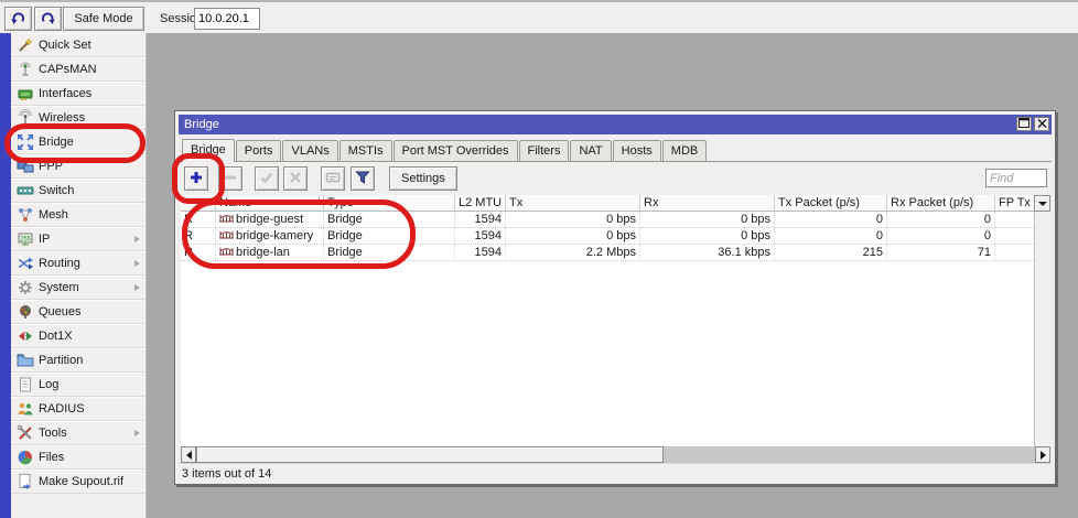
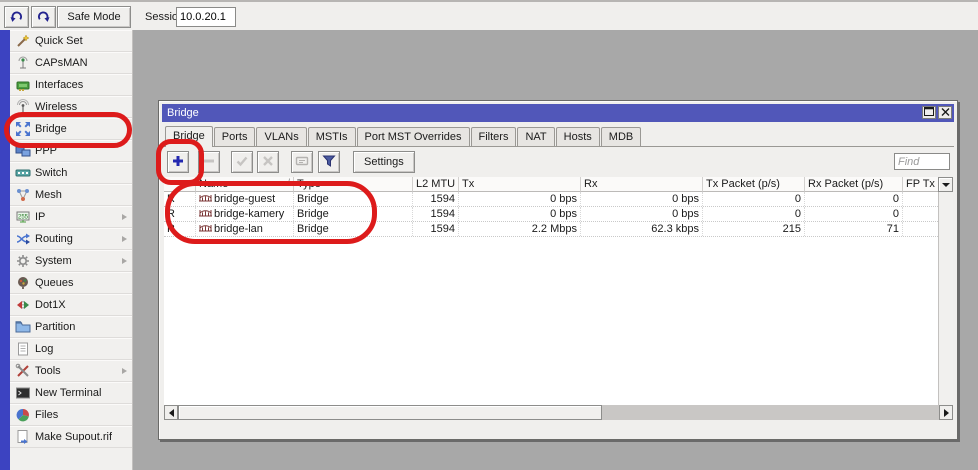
  Safe Mode
  Sessio
  10.0.20.1
  Quick Set
  CAPsMAN
  Interfaces
  Wireless
  Bridge
  PPP
  Switch
  Mesh
  IP
  Routing
  System
  Queues
  Dot1X
  Partition
  Log
- RADIUS
  Tools
+ New Terminal
  Files
  Make Supout.rif
  Bridge
  Bridge
  Ports
  VLANs
  MSTIs
  Port MST Overrides
  Filters
  NAT
  Hosts
  MDB
  Settings
  Find
  Name
  /
  Type
  L2 MTU
  Tx
  Rx
  Tx Packet (p/s)
  Rx Packet (p/s)
  FP Tx
  R
  bridge-guest
  Bridge
  1594
  0 bps
  0 bps
  0
  0
  R
  bridge-kamery
  Bridge
  1594
  0 bps
  0 bps
  0
  0
  R
  bridge-lan
  Bridge
  1594
  2.2 Mbps
- 36.1 kbps
+ 62.3 kbps
  215
  71
- 3 items out of 14
